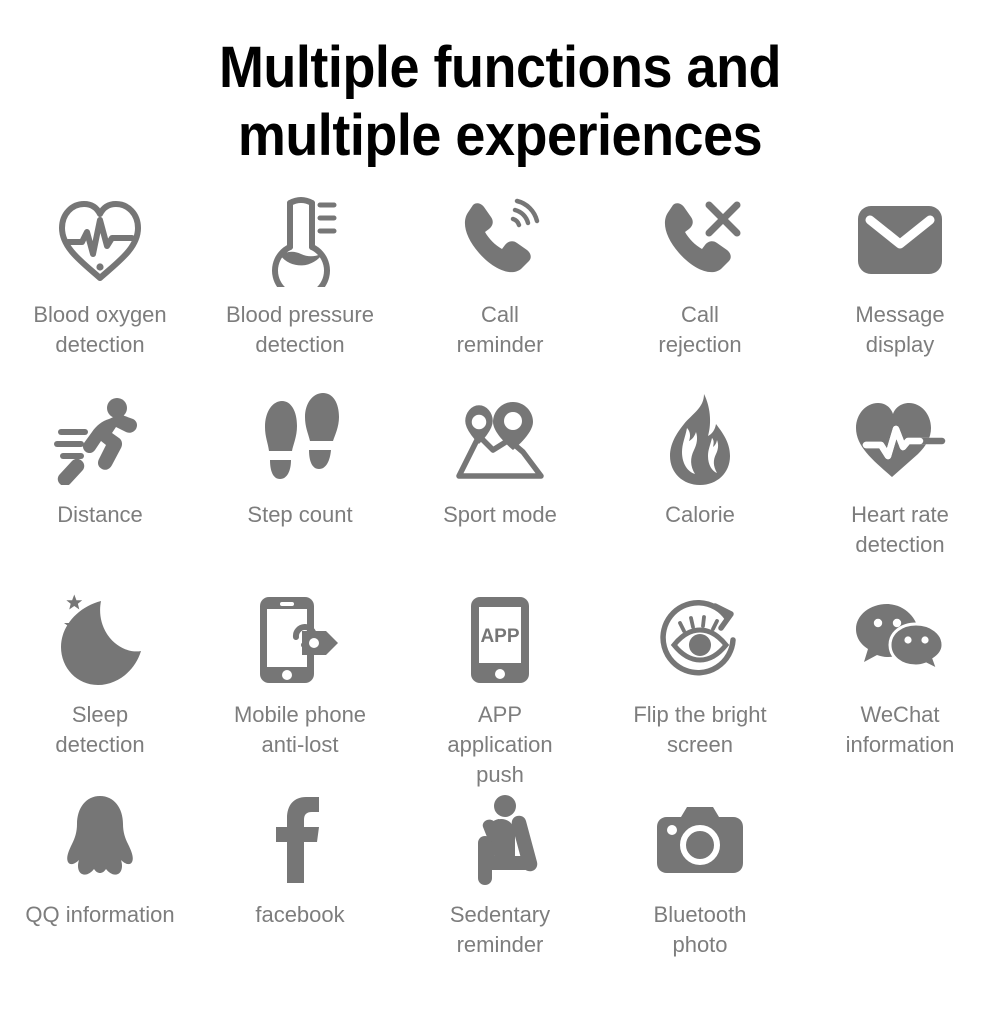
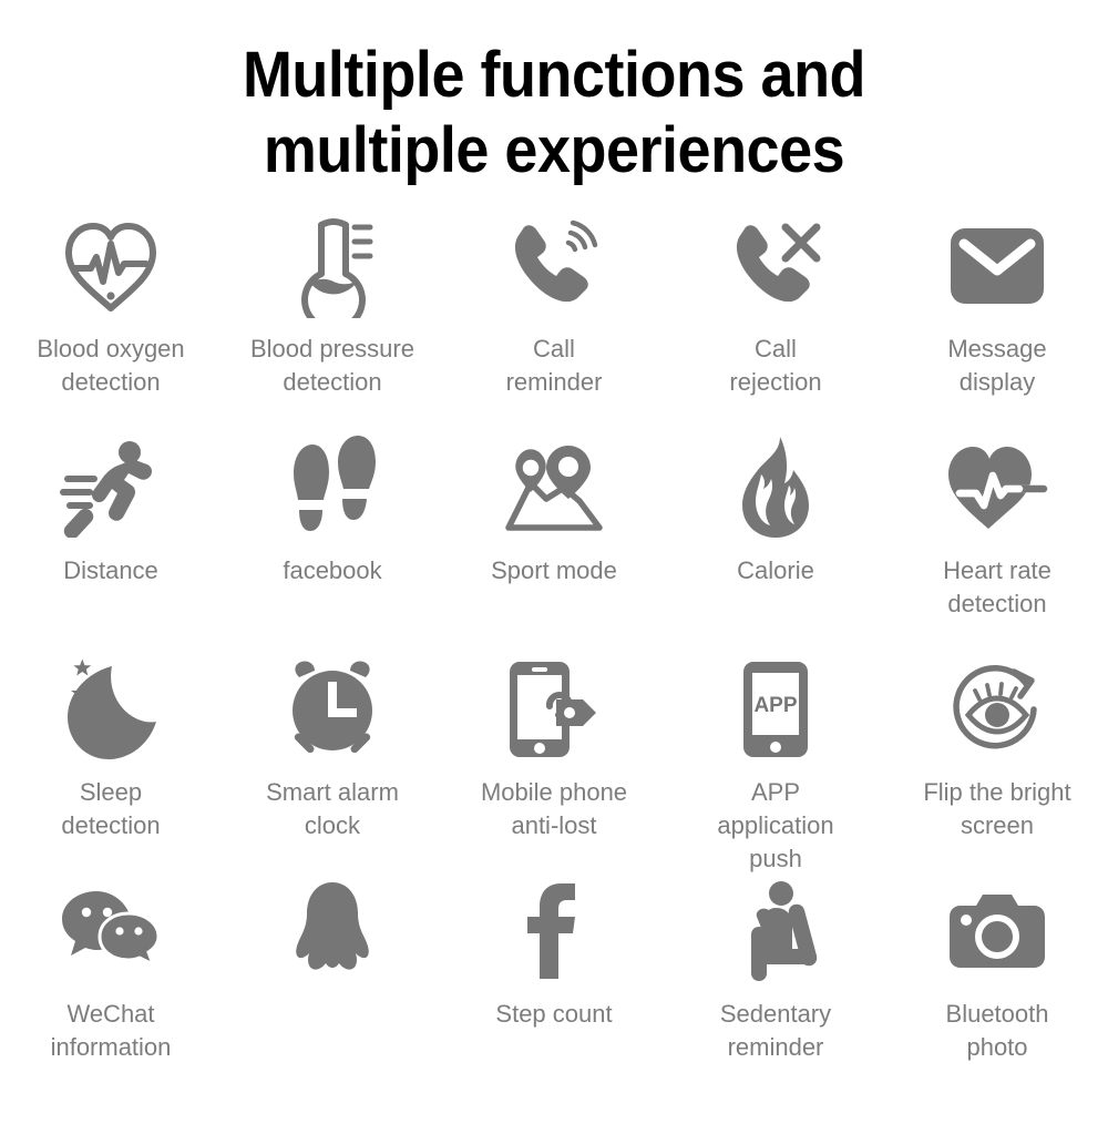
  Multiple functions and
  multiple experiences
  Blood oxygen
  detection
  Blood pressure
  detection
  Call
  reminder
  Call
  rejection
  Message
  display
  Distance
- Step count
+ facebook
  Sport mode
  Calorie
  Heart rate
  detection
  Sleep
  detection
+ Smart alarm
+ clock
  Mobile phone
  anti-lost
  APP
  APP
  application
  push
  Flip the bright
  screen
  WeChat
  information
- QQ information
- facebook
+ Step count
  Sedentary
  reminder
  Bluetooth
  photo
